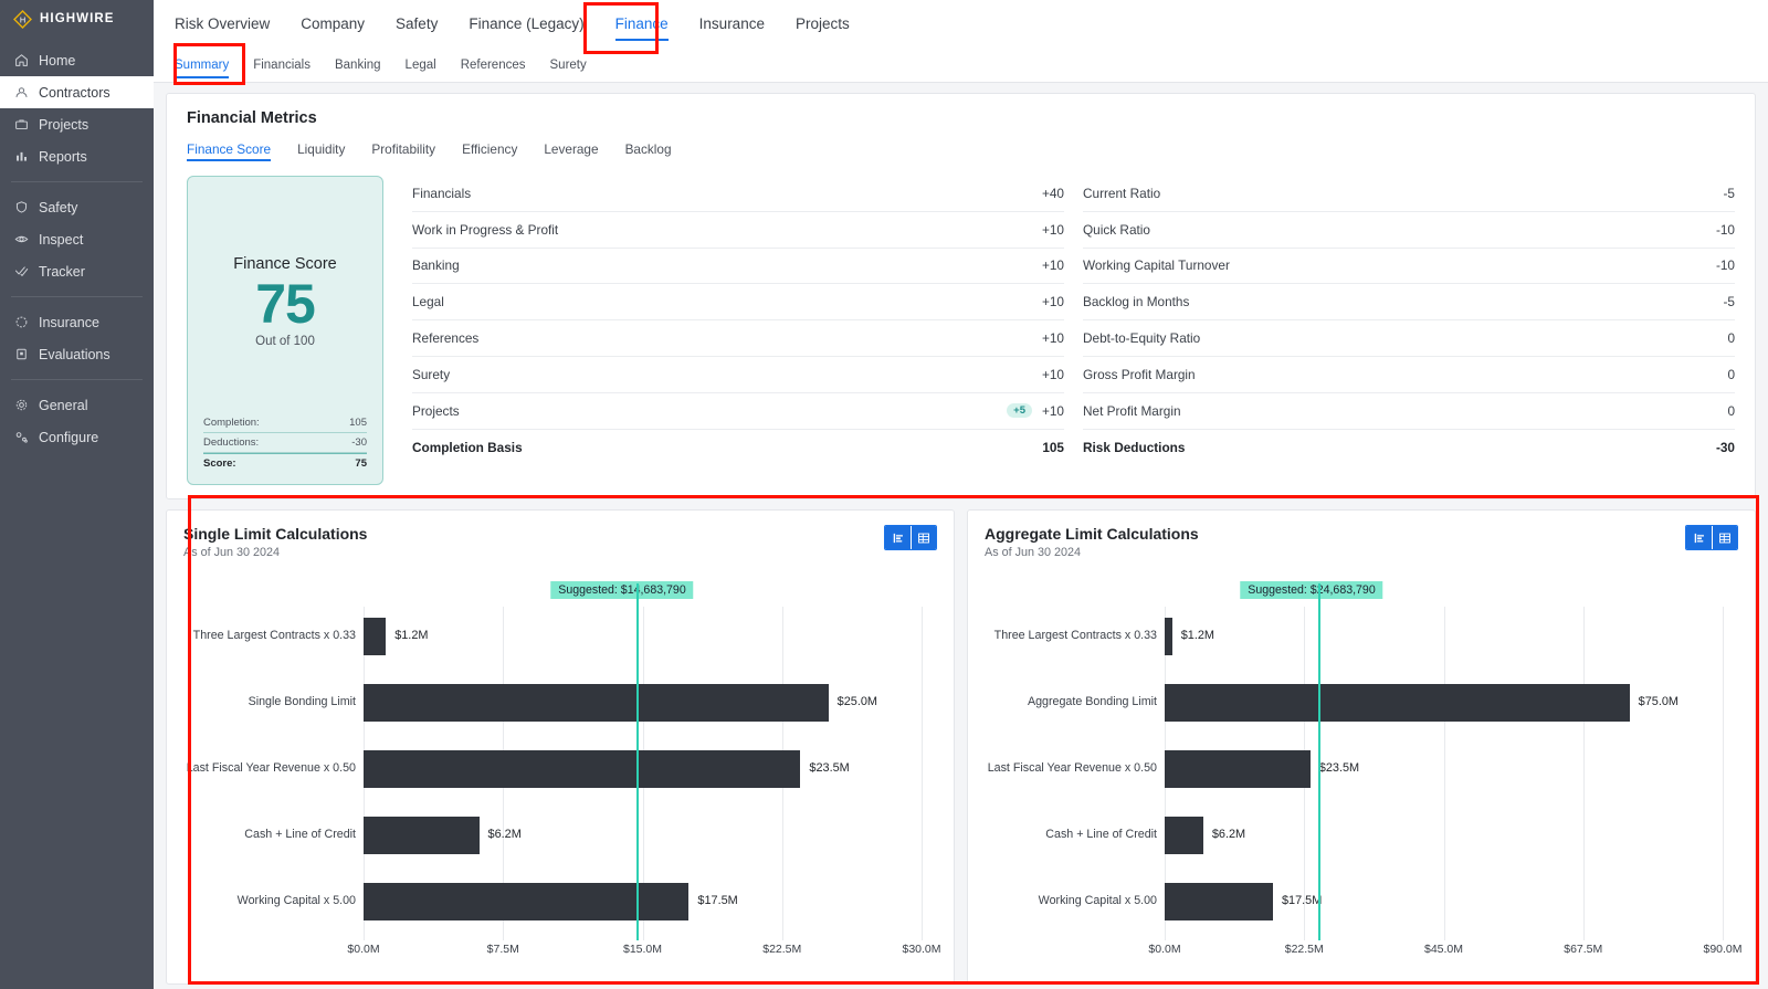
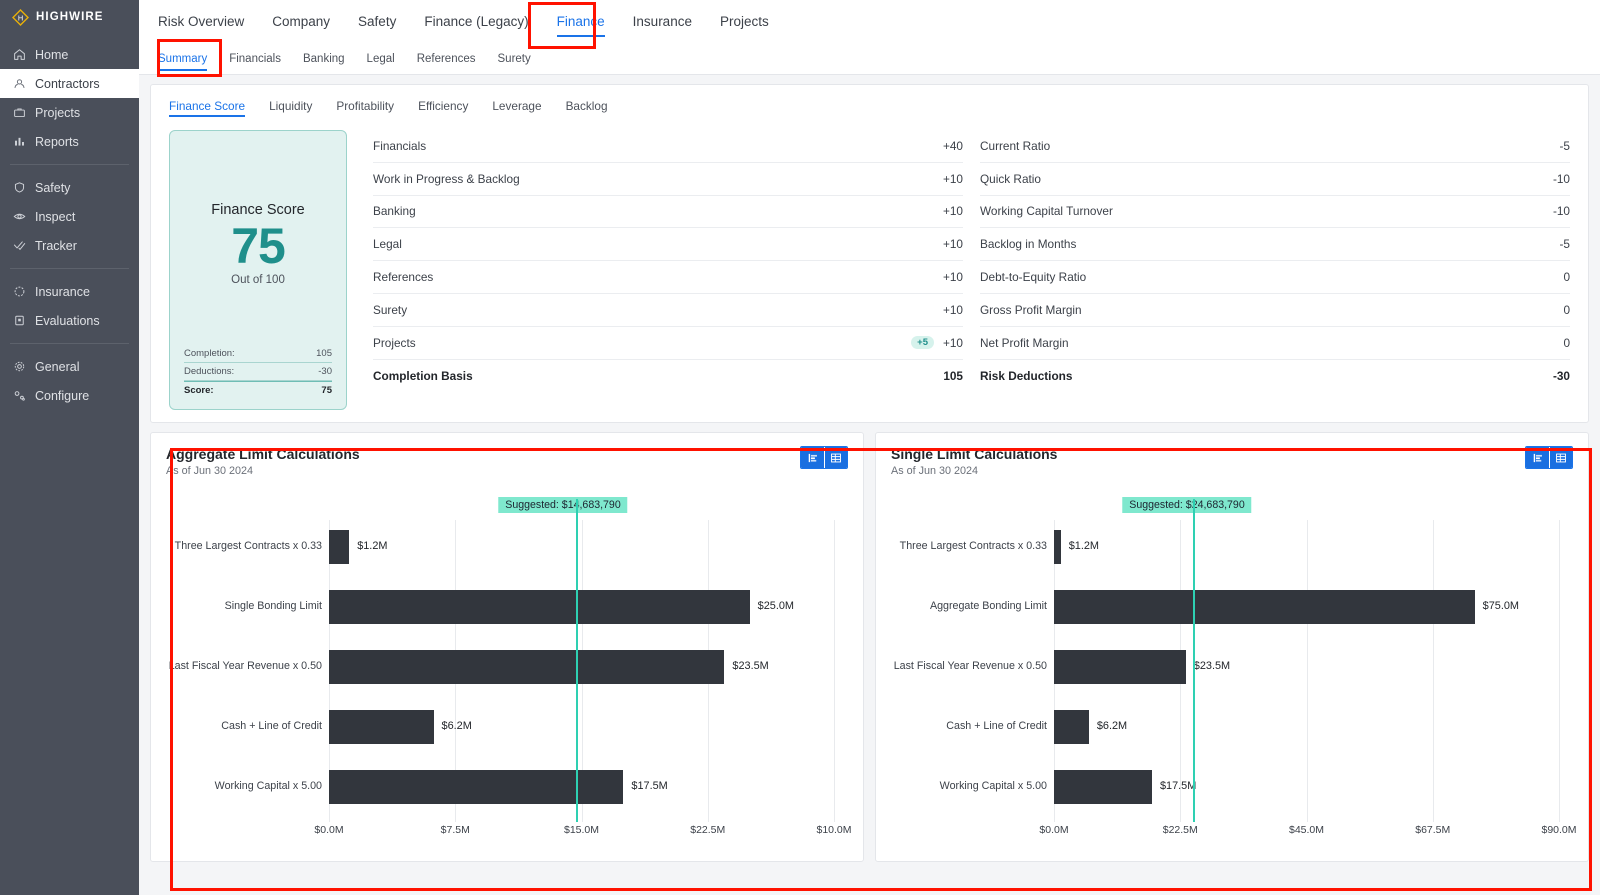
  H
  HIGHWIRE
  Home
  Contractors
  Projects
  Reports
  Safety
  Inspect
  Tracker
  Insurance
  Evaluations
  General
  Configure
  Risk Overview
  Company
  Safety
  Finance (Legacy)
  Finance
  Insurance
  Projects
  Summary
  Financials
  Banking
  Legal
  References
  Surety
- Financial Metrics
  Finance Score
  Liquidity
  Profitability
  Efficiency
  Leverage
  Backlog
  Finance Score
  75
  Out of 100
  Completion:
  105
  Deductions:
  -30
  Score:
  75
  Financials
  +40
- Work in Progress & Profit
+ Work in Progress & Backlog
  +10
  Banking
  +10
  Legal
  +10
  References
  +10
  Surety
  +10
  Projects
  +5
  +10
  Completion Basis
  105
  Current Ratio
  -5
  Quick Ratio
  -10
  Working Capital Turnover
  -10
  Backlog in Months
  -5
  Debt-to-Equity Ratio
  0
  Gross Profit Margin
  0
  Net Profit Margin
  0
  Risk Deductions
  -30
- Single Limit Calculations
+ Aggregate Limit Calculations
  As of Jun 30 2024
  Suggested: $1,683,790
  $1.2M
  Three Largest Contracts x 0.33
  $25.0M
  Single Bonding Limit
  $23.5M
  Last Fiscal Year Revenue x 0.50
  $6.2M
  Cash + Line of Credit
  $17.5M
  Working Capital x 5.00
  $0.0M
  $7.5M
  $15.0M
  $22.5M
- $30.0M
+ $10.0M
- Aggregate Limit Calculations
+ Single Limit Calculations
  As of Jun 30 2024
  Suggested: $24,683,790
  $1.2M
  Three Largest Contracts x 0.33
  $75.0M
  Aggregate Bonding Limit
  $23.5M
  Last Fiscal Year Revenue x 0.50
  $6.2M
  Cash + Line of Credit
  $17.5
  Working Capital x 5.00
  $0.0M
  $22.5M
  $45.0M
  $67.5M
  $90.0M
